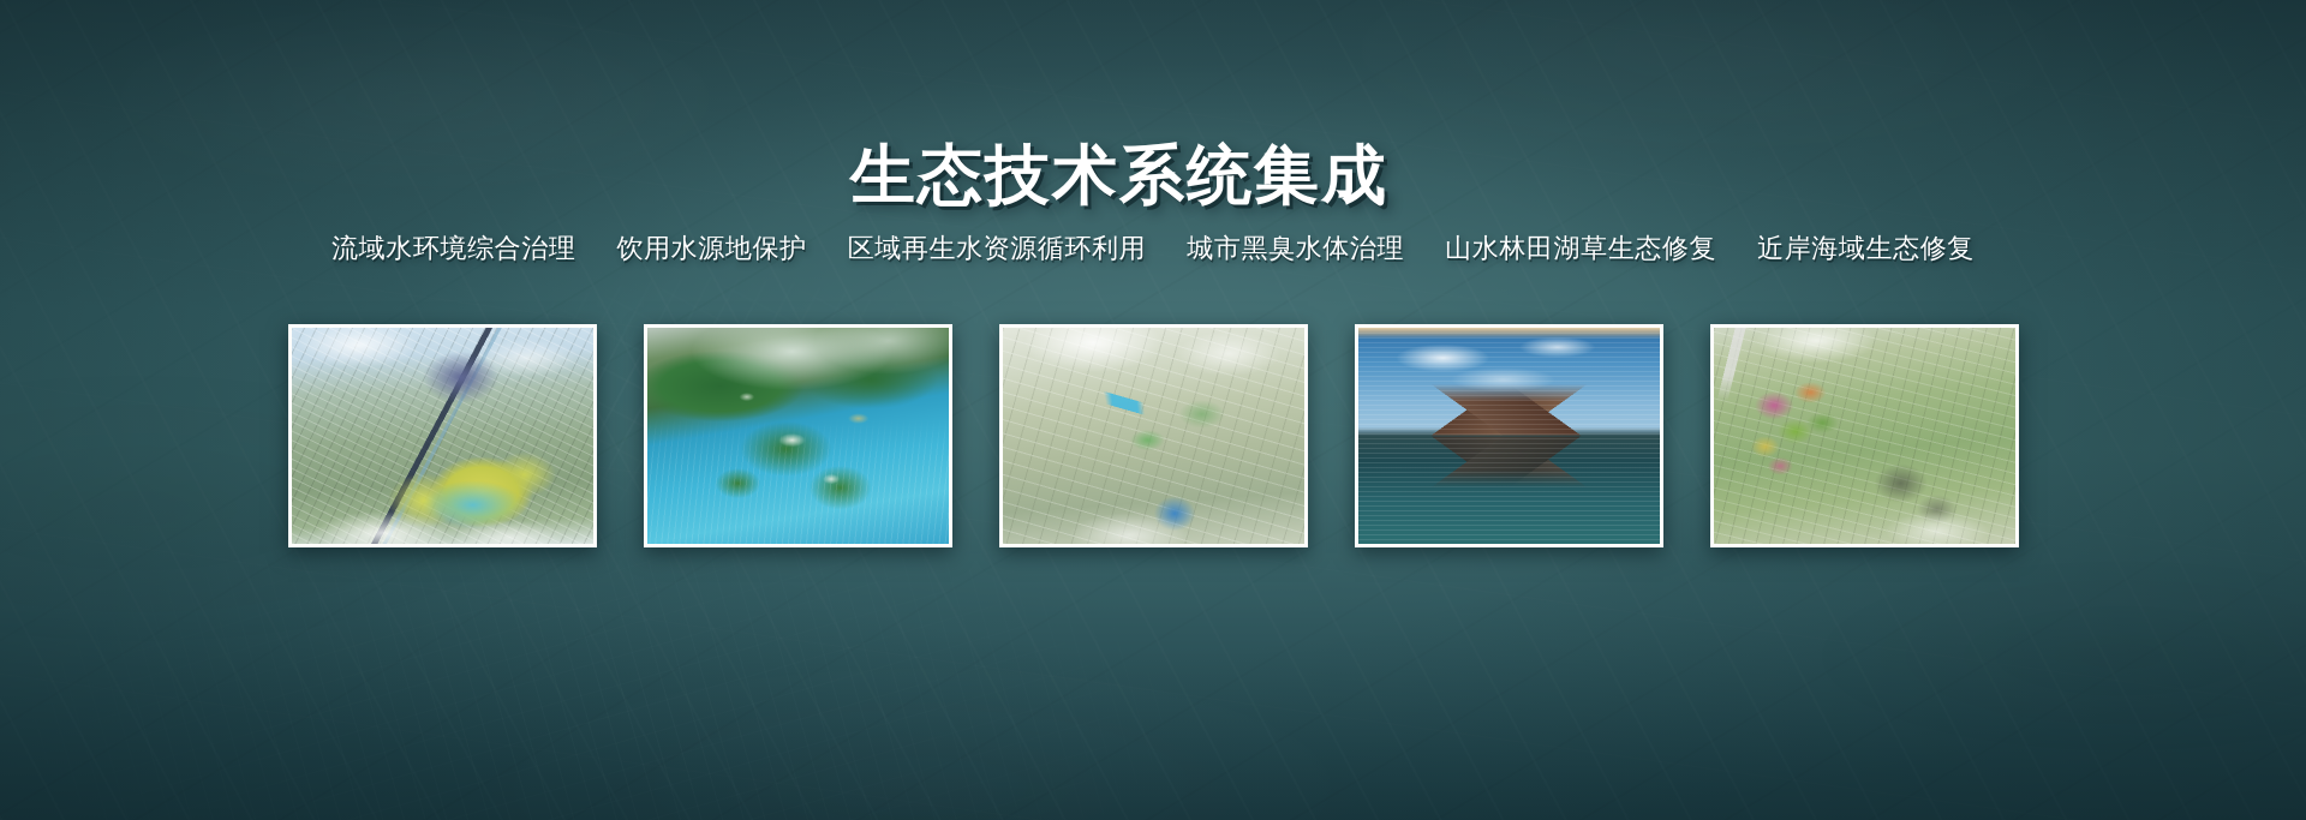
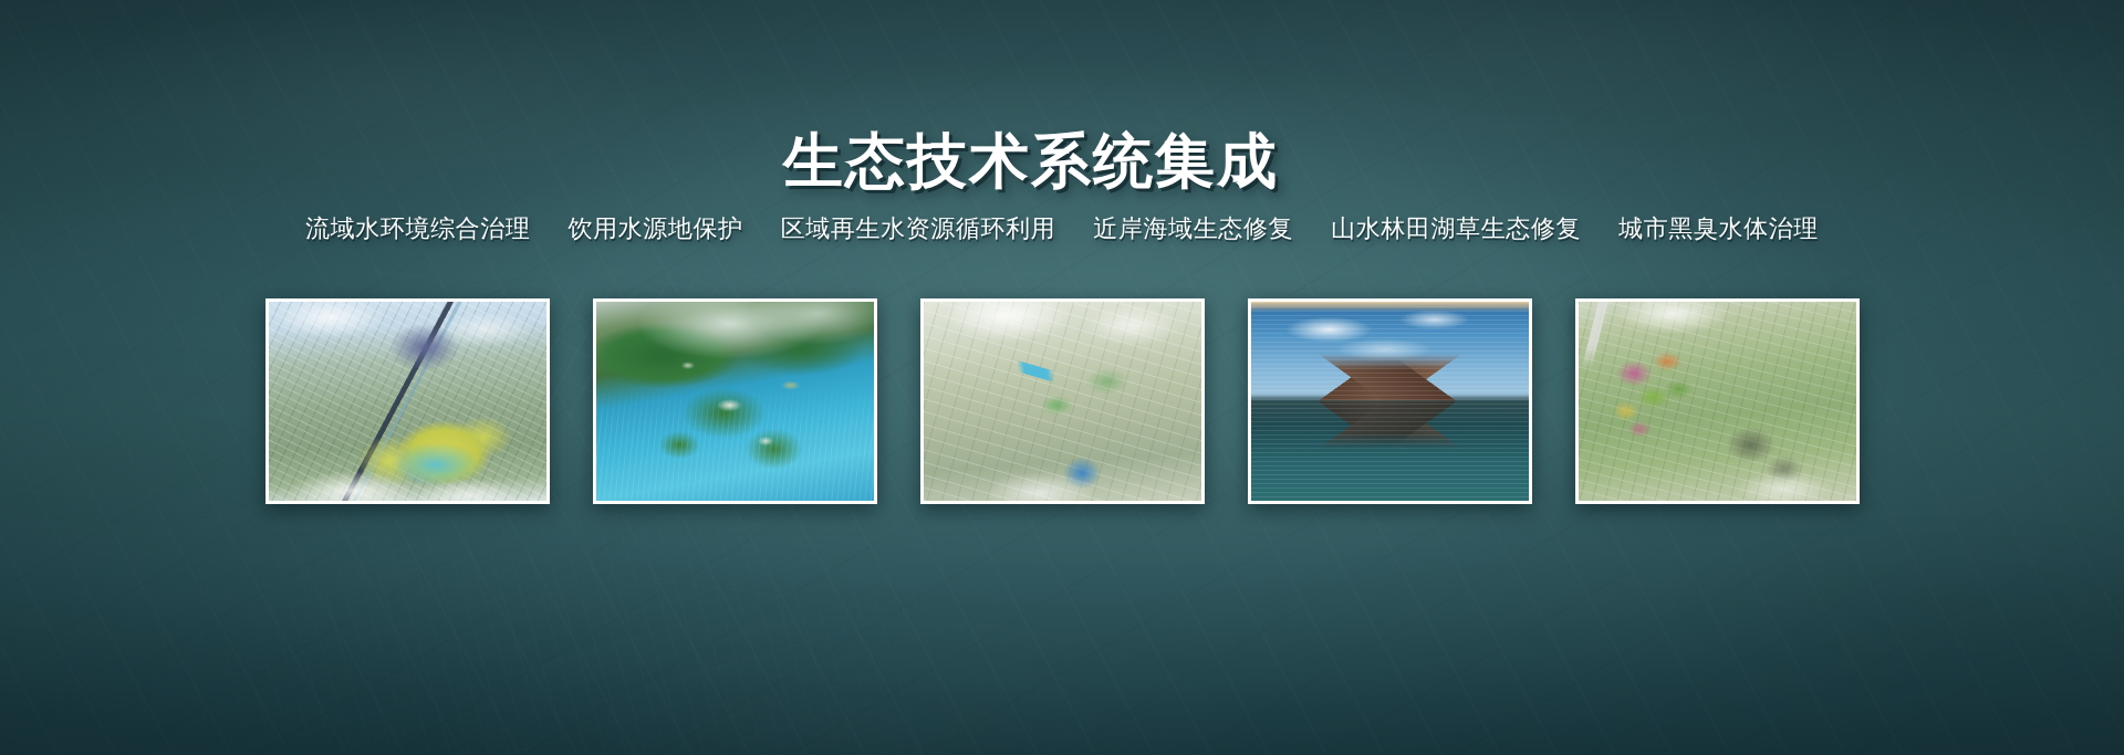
  生态技术系统集成
  流域水环境综合治理
  饮用水源地保护
  区域再生水资源循环利用
- 城市黑臭水体治理
+ 近岸海域生态修复
  山水林田湖草生态修复
- 近岸海域生态修复
+ 城市黑臭水体治理
